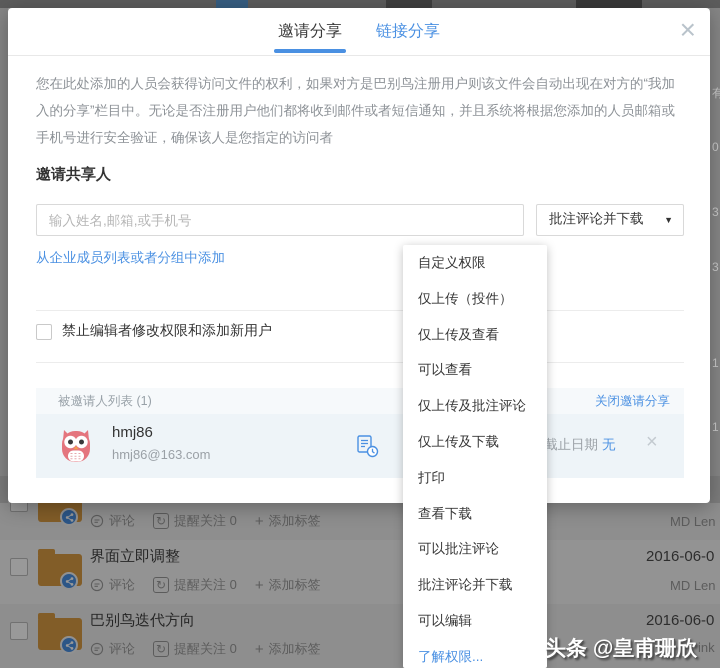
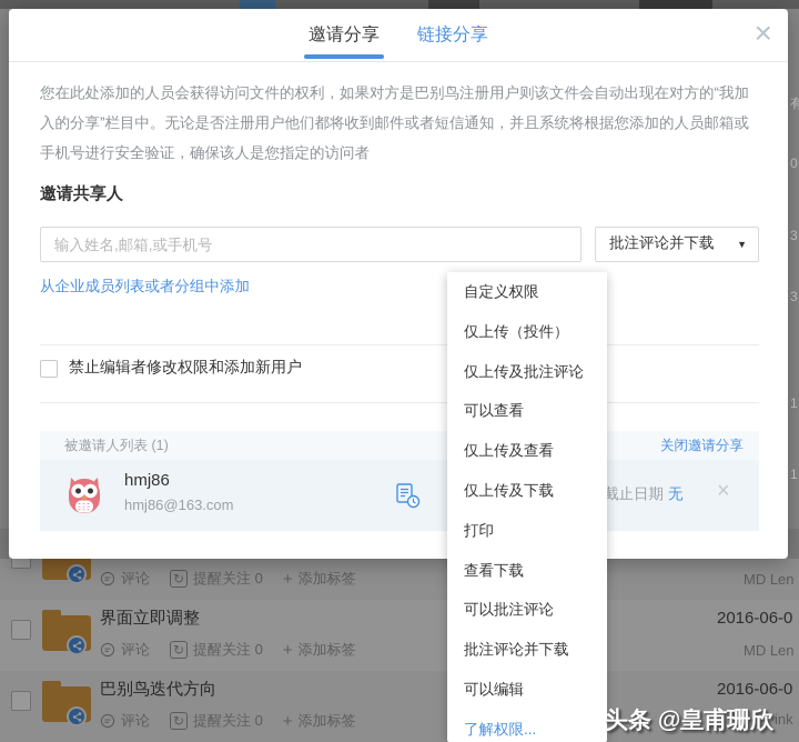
  评论
  ↻
  提醒关注 0
  +
  添加标签
  MD Len
  界面立即调整
  评论
  ↻
  提醒关注 0
  +
  添加标签
  2016-06-0
  MD Len
  巴别鸟迭代方向
  评论
  ↻
  提醒关注 0
  +
  添加标签
  2016-06-0
  ink
  有
  0
  3
  3
  1
  1
  邀请分享
  链接分享
  ×
  您在此处添加的人员会获得访问文件的权利，如果对方是巴别鸟注册用户则该文件会自动出现在对方的“我加入的分享”栏目中。无论是否注册用户他们都将收到邮件或者短信通知，并且系统将根据您添加的人员邮箱或手机号进行安全验证，确保该人是您指定的访问者
  邀请共享人
  输入姓名,邮箱,或手机号
  批注评论并下载
  ▼
  从企业成员列表或者分组中添加
  禁止编辑者修改权限和添加新用户
  被邀请人列表 (1)
  关闭邀请分享
  hmj86
  hmj86@163.com
  截止日期
  无
  ×
  自定义权限
  仅上传（投件）
- 仅上传及查看
+ 仅上传及批注评论
  可以查看
- 仅上传及批注评论
+ 仅上传及查看
  仅上传及下载
  打印
  查看下载
  可以批注评论
  批注评论并下载
  可以编辑
  了解权限...
  头条 @皇甫珊欣
